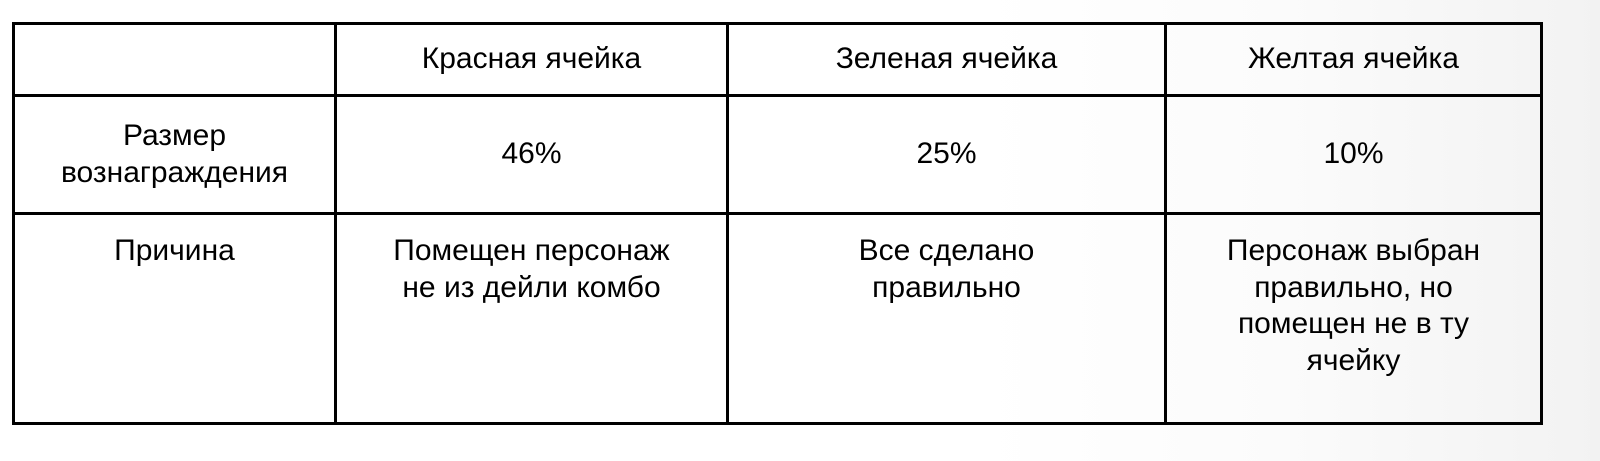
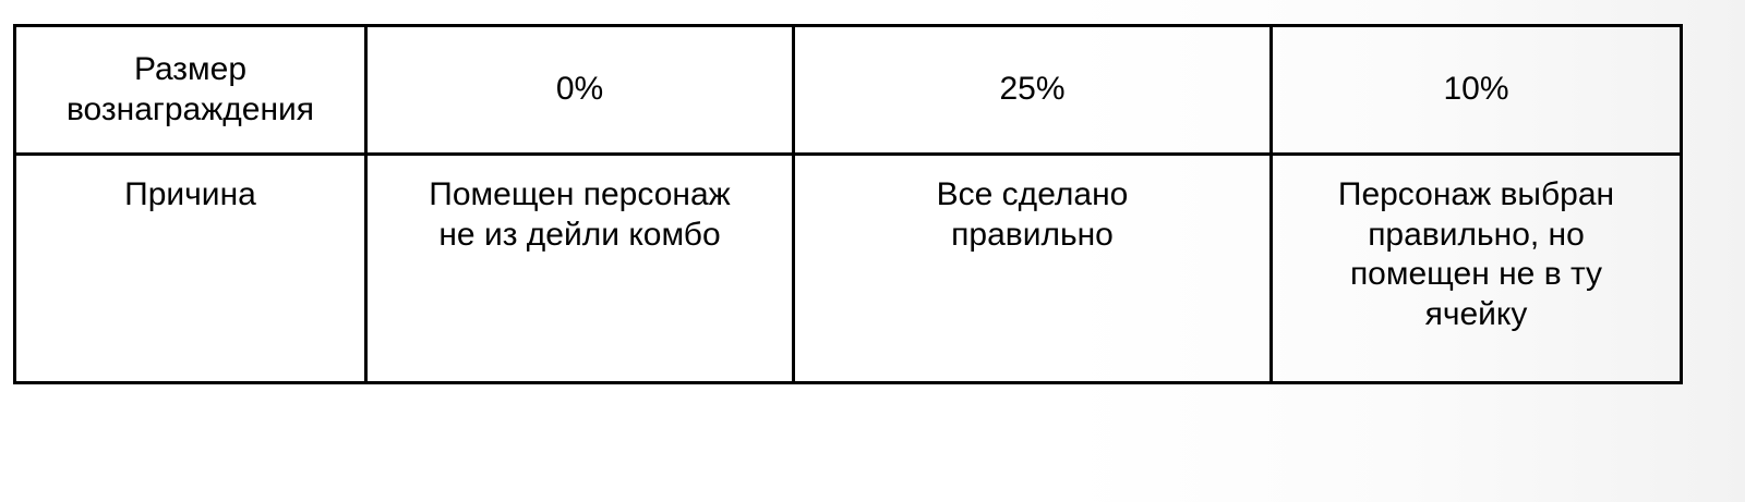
- 	Красная ячейка	Зеленая ячейка	Желтая ячейка
- Размер вознаграждения	46%	25%	10%
+ Размер вознаграждения	0%	25%	10%
  Причина	Помещен персонаж не из дейли комбо	Все сделано правильно	Персонаж выбран правильно, но помещен не в ту ячейку
